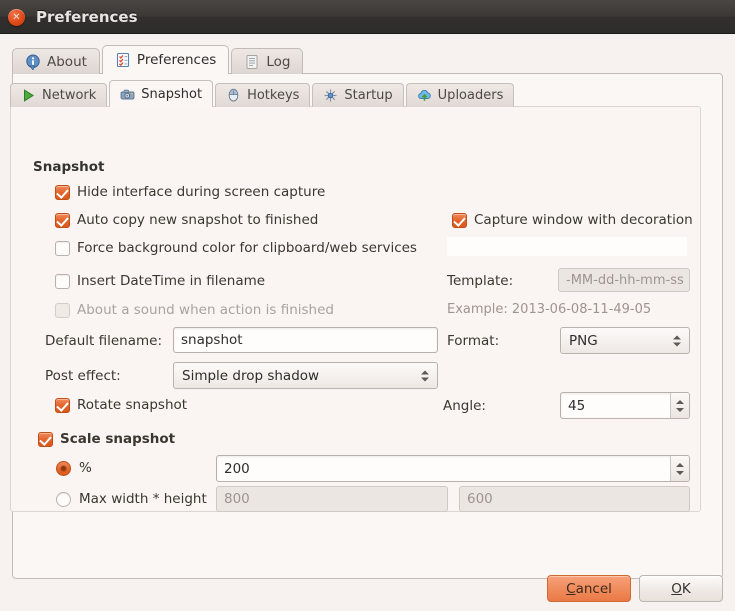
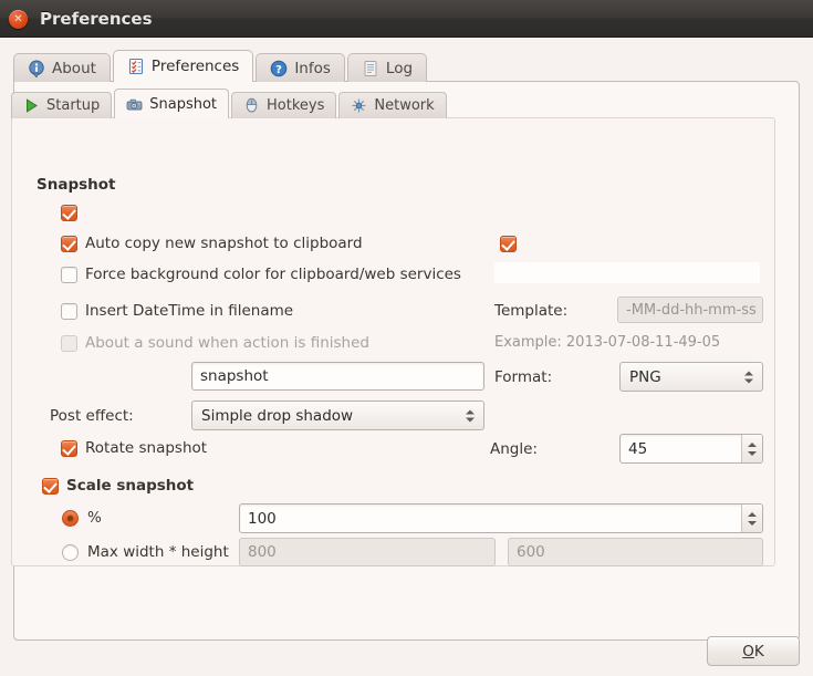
  ✕
  Preferences
  About
  Preferences
+ ?
+ Infos
  Log
- Network
+ Startup
  Snapshot
  Hotkeys
- Startup
+ Network
- Uploaders
  Snapshot
- Hide interface during screen capture
- Auto copy new snapshot to finished
+ Auto copy new snapshot to clipboard
- Capture window with decoration
  Force background color for clipboard/web services
  Insert DateTime in filename
  Template:
  -MM-dd-hh-mm-ss
  About a sound when action is finished
- Example: 2013-06-08-11-49-05
+ Example: 2013-07-08-11-49-05
- Default filename:
  snapshot
  Format:
  PNG
  Post effect:
  Simple drop shadow
  Rotate snapshot
  Angle:
  45
  Scale snapshot
  %
- 200
+ 100
  Max width * height
  800
  600
- Cancel
  OK
